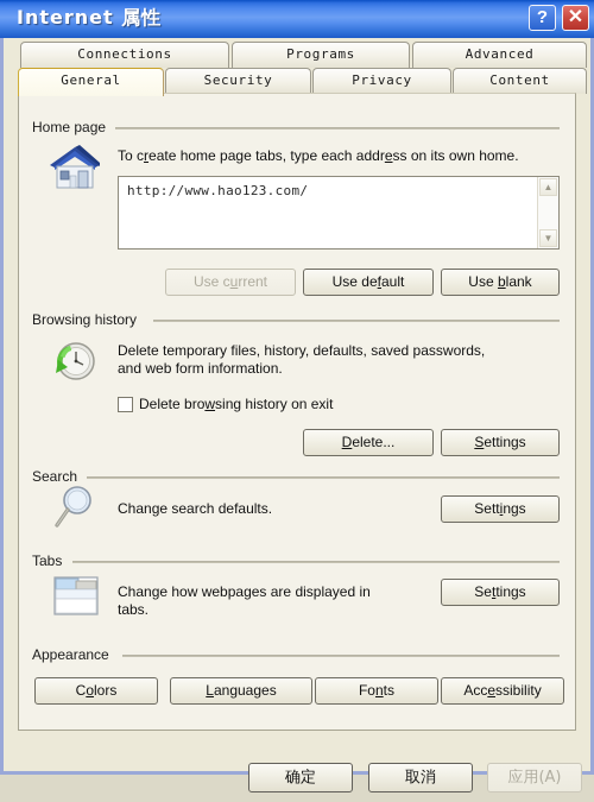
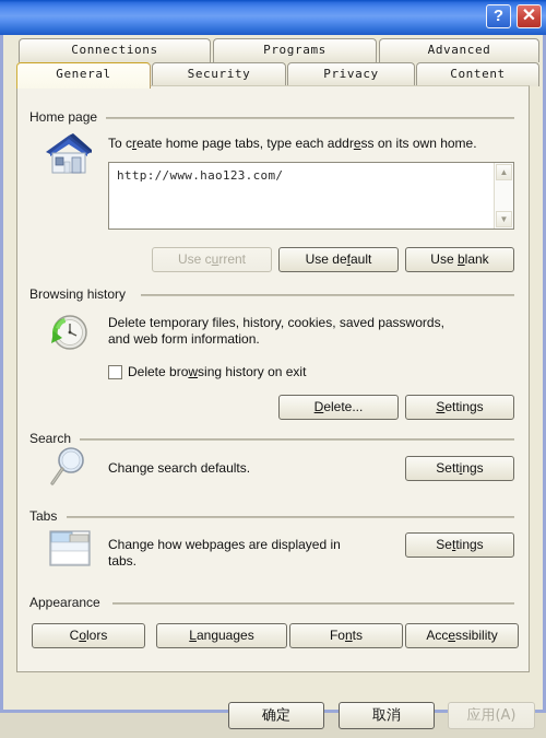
- Internet 属性
  ?
  ✕
  Connections
  Programs
  Advanced
  General
  Security
  Privacy
  Content
  Home page
  To create home page tabs, type each address on its own home.
  http://www.hao123.com/
  ▲
  ▼
  Use current
  Use default
  Use blank
  Browsing history
- Delete temporary files, history, defaults, saved passwords,
+ Delete temporary files, history, cookies, saved passwords,
  and web form information.
  Delete browsing history on exit
  Delete...
  Settings
  Search
  Change search defaults.
  Settings
  Tabs
  Change how webpages are displayed in
  tabs.
  Settings
  Appearance
  Colors
  Languages
  Fonts
  Accessibility
  确定
  取消
  应用(A)
